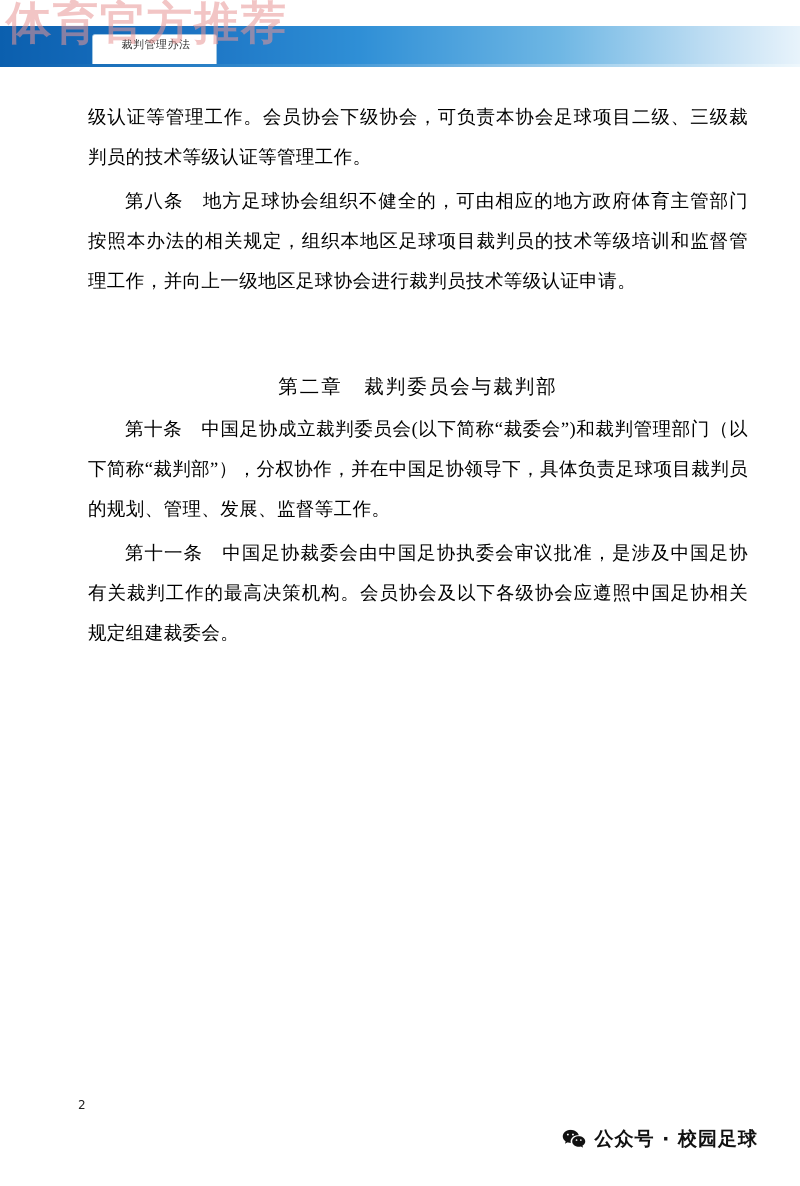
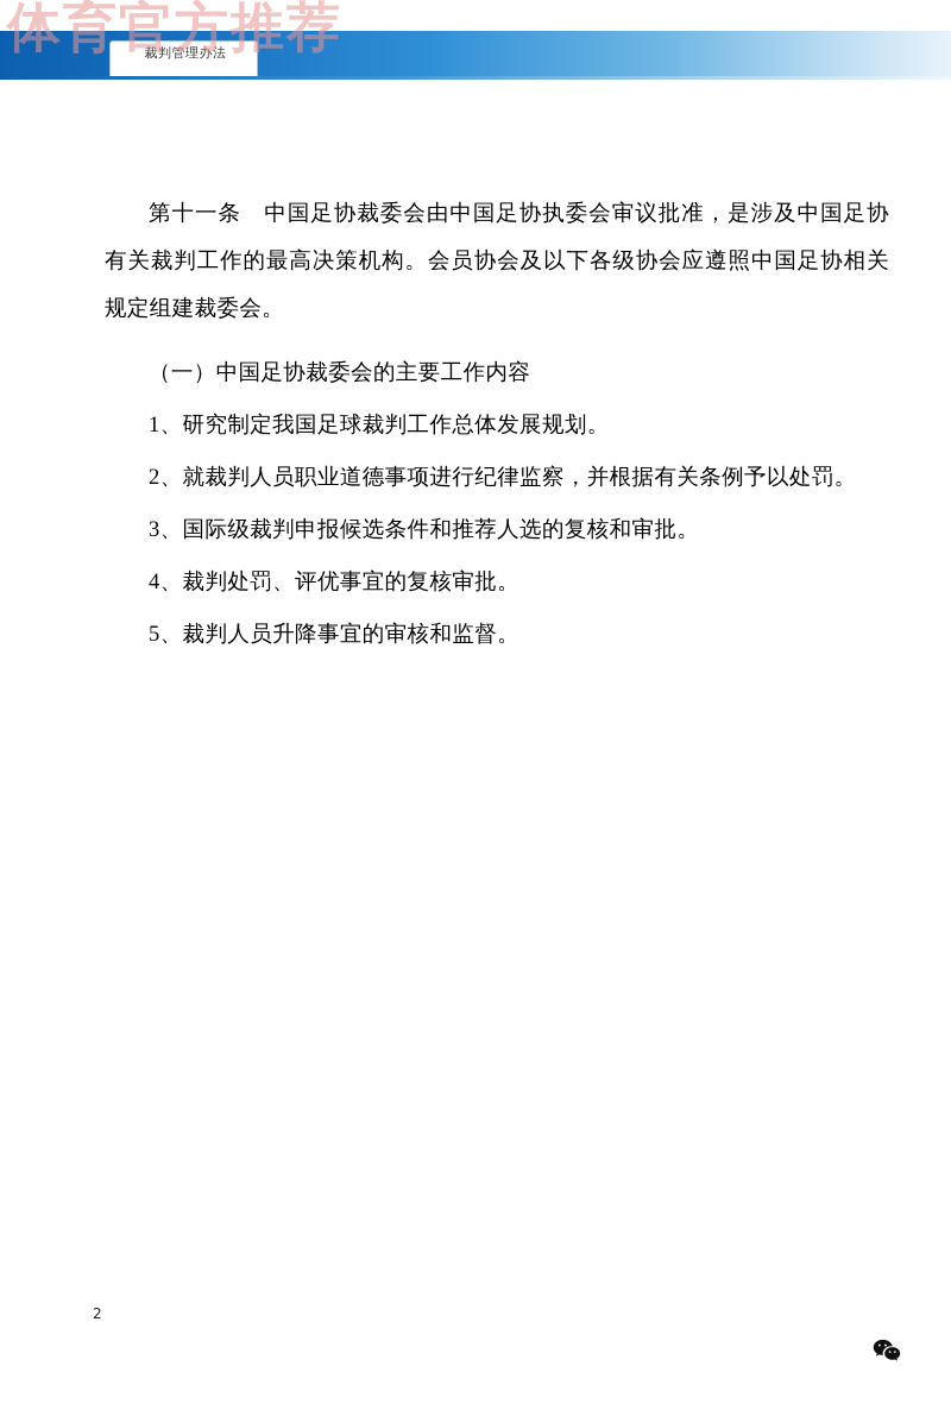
  裁判管理办法
  体育官方推荐
- 级认证等管理工作。会员协会下级协会，可负责本协会足球项目二级、三级裁判员的技术等级认证等管理工作。
- 第八条 地方足球协会组织不健全的，可由相应的地方政府体育主管部门按照本办法的相关规定，组织本地区足球项目裁判员的技术等级培训和监督管理工作，并向上一级地区足球协会进行裁判员技术等级认证申请。
- 第二章 裁判委员会与裁判部
- 第十条 中国足协成立裁判委员会(以下简称“裁委会”)和裁判管理部门（以下简称“裁判部”），分权协作，并在中国足协领导下，具体负责足球项目裁判员的规划、管理、发展、监督等工作。
  第十一条 中国足协裁委会由中国足协执委会审议批准，是涉及中国足协有关裁判工作的最高决策机构。会员协会及以下各级协会应遵照中国足协相关规定组建裁委会。
+ （一）中国足协裁委会的主要工作内容
+ 1、研究制定我国足球裁判工作总体发展规划。
+ 2、就裁判人员职业道德事项进行纪律监察，并根据有关条例予以处罚。
+ 3、国际级裁判申报候选条件和推荐人选的复核和审批。
+ 4、裁判处罚、评优事宜的复核审批。
+ 5、裁判人员升降事宜的审核和监督。
  2
- 公众号 · 校园足球
